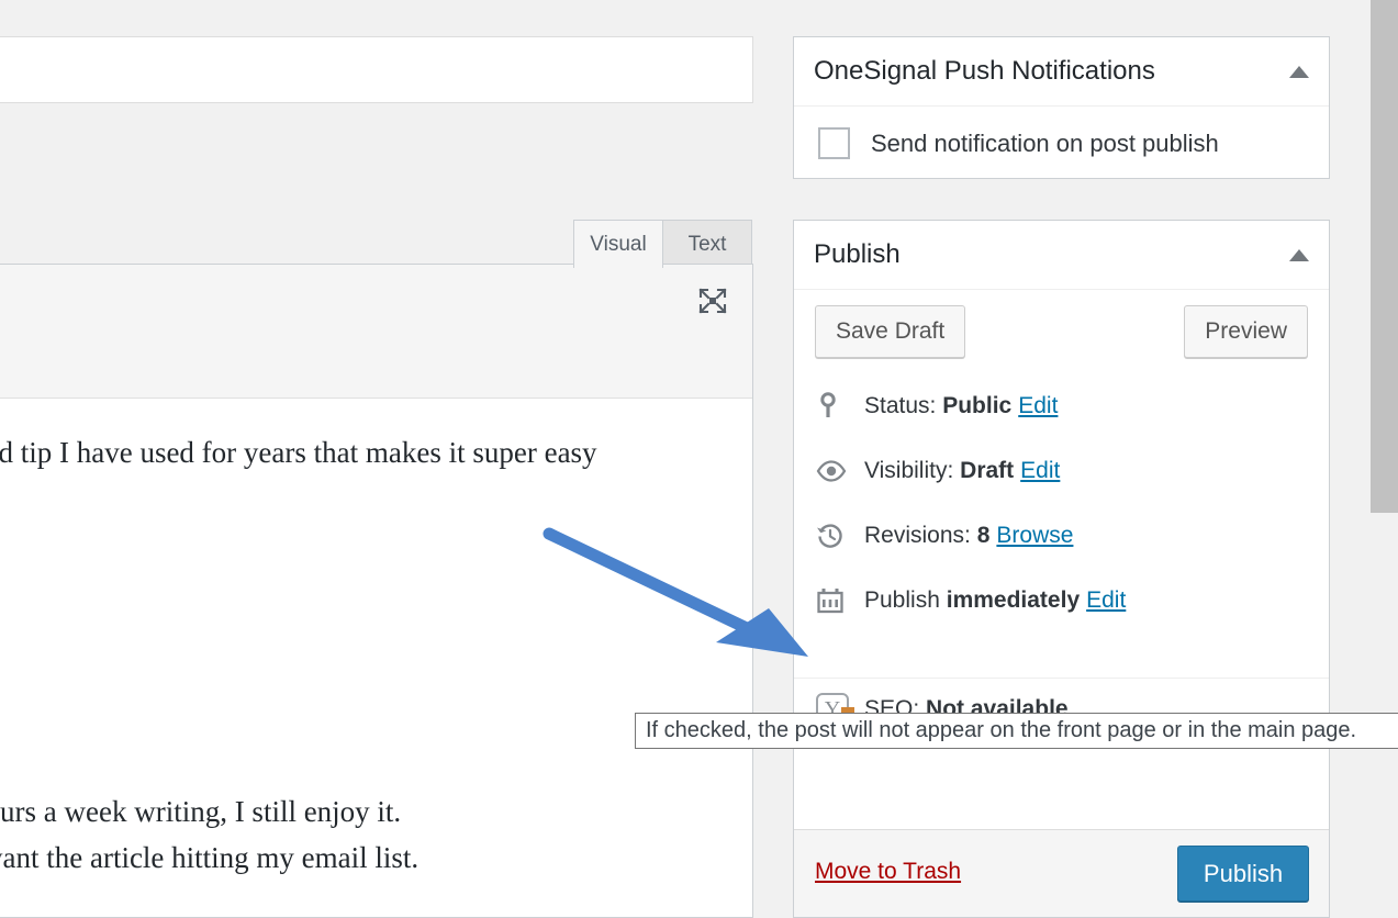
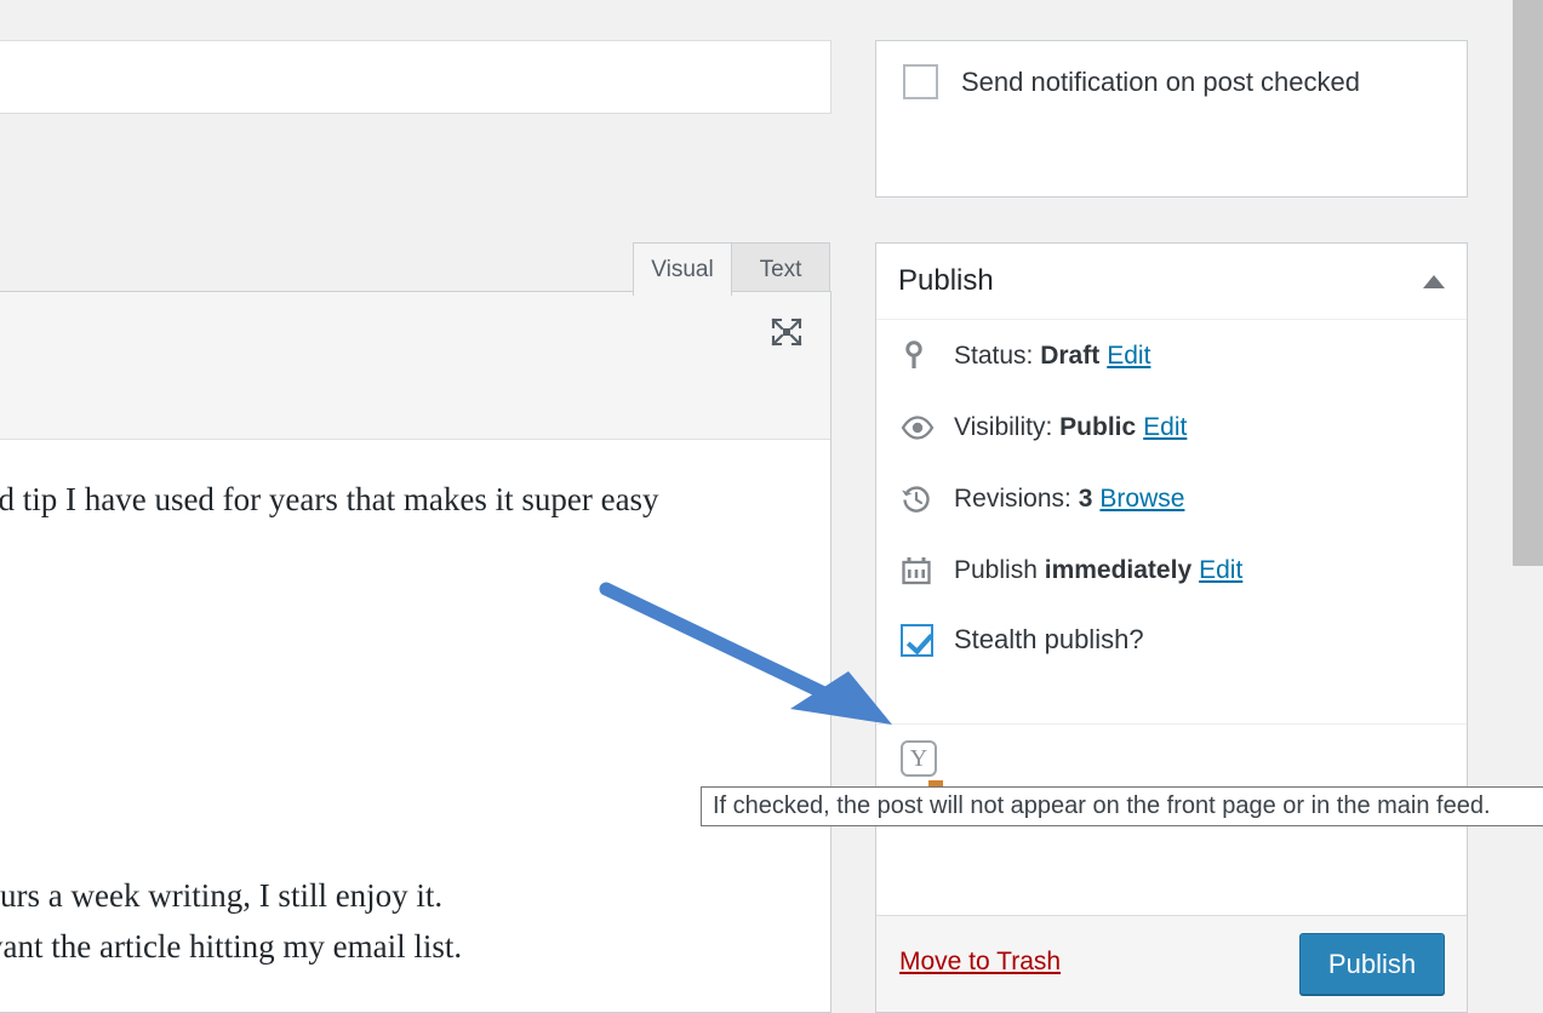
  Visual
  Text
  d tip I have used for years that makes it super easy
  urs a week writing, I still enjoy it.
  ant the article hitting my email list.
- OneSignal Push Notifications
- Send notification on post publish
+ Send notification on post checked
  Publish
- Save Draft
- Preview
- Status: Public
+ Status: Draft
  Edit
- Visibility: Draft
+ Visibility: Public
  Edit
- Revisions: 8
+ Revisions: 3
  Browse
  Publish immediately
  Edit
+ Stealth publish?
  Y
- SEO: Not available
  Move to Trash
  Publish
- If checked, the post will not appear on the front page or in the main page.
+ If checked, the post will not appear on the front page or in the main feed.
